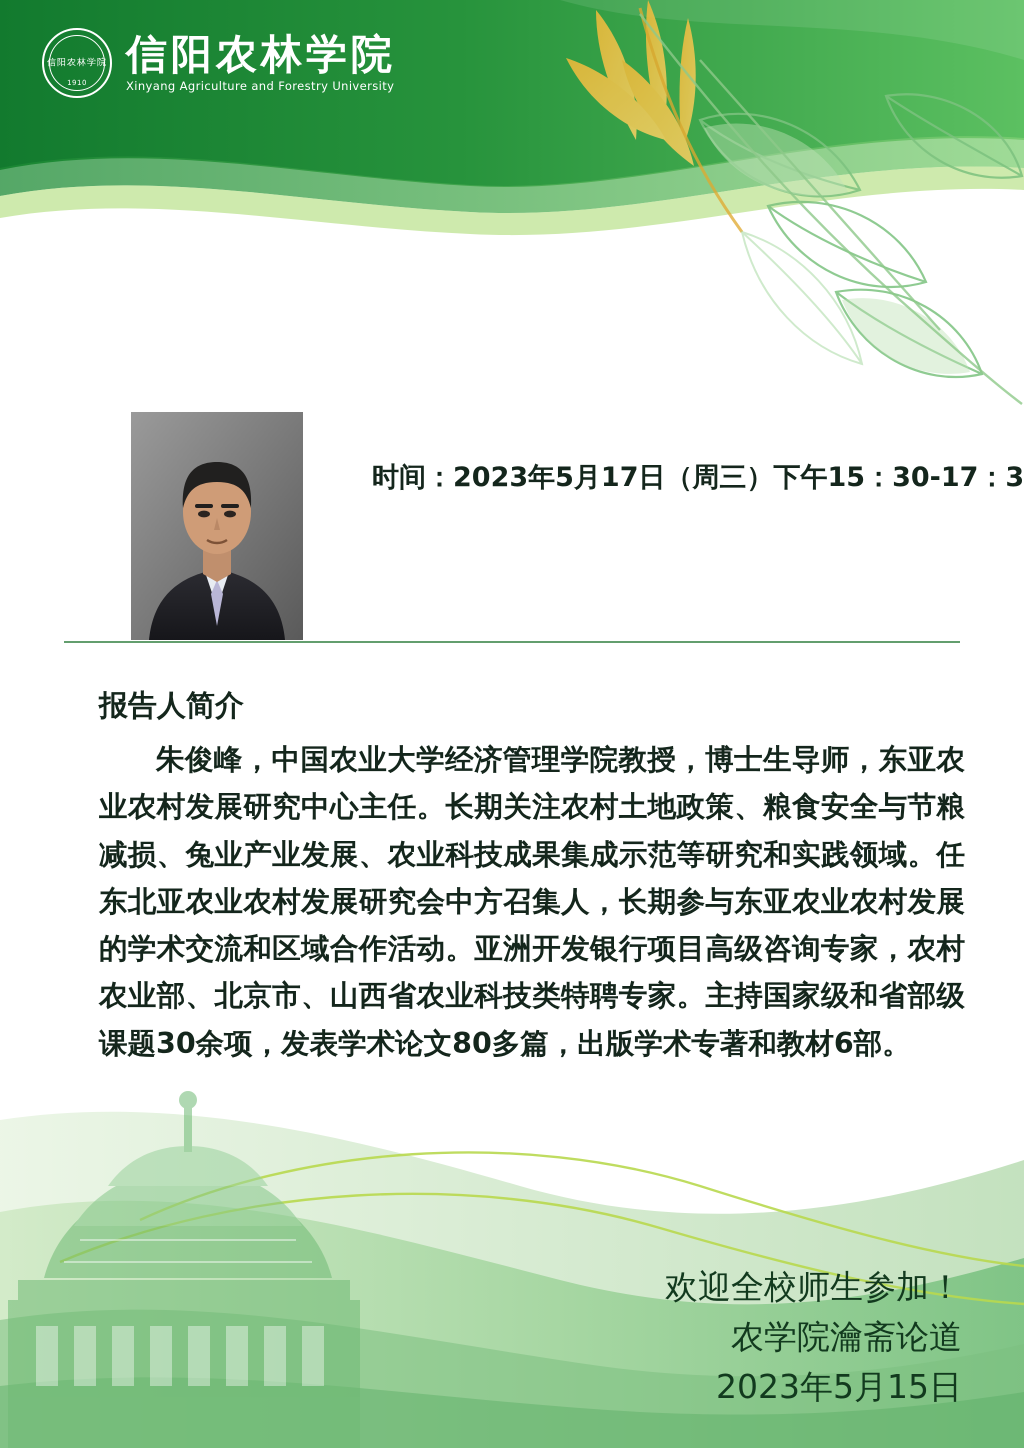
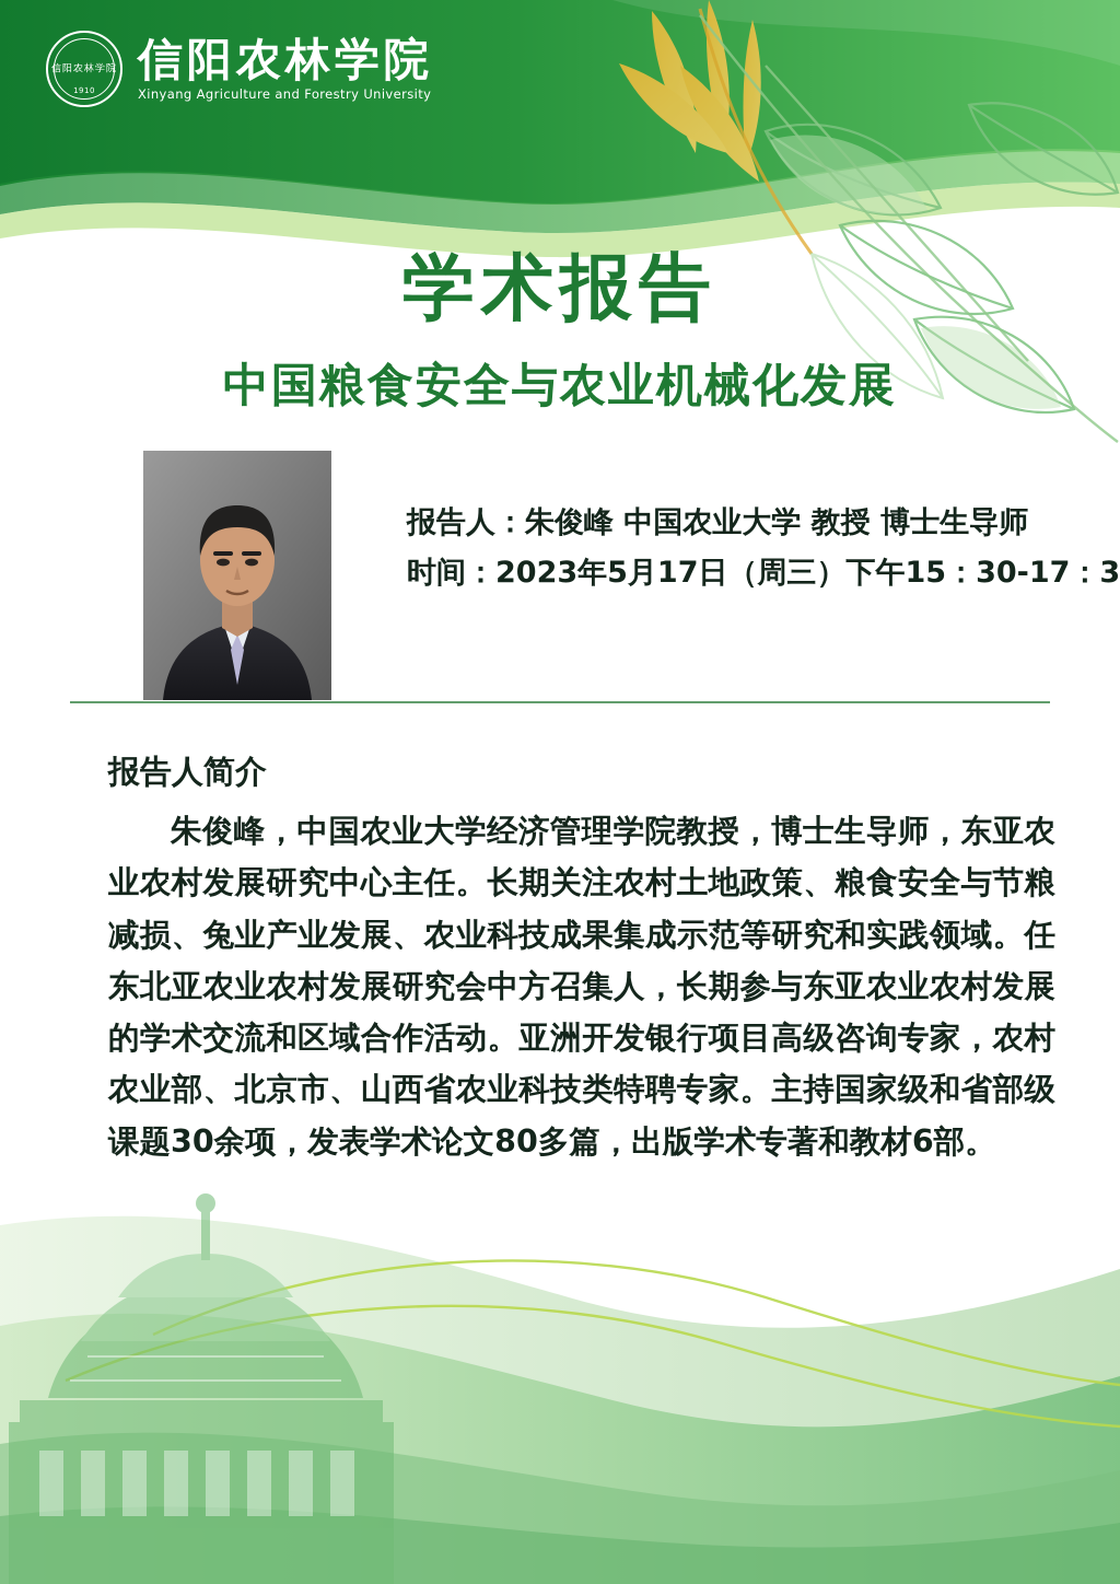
  信阳农林学院
  1910
  信阳农林学院
  Xinyang Agriculture and Forestry University
+ 学术报告
+ 中国粮食安全与农业机械化发展
+ 报告人：朱俊峰 中国农业大学 教授 博士生导师
  时间：2023年5月17日（周三）下午15：30-17：3
  报告人简介
  朱俊峰，中国农业大学经济管理学院教授，博士生导师，东亚农业农村发展研究中心主任。长期关注农村土地政策、粮食安全与节粮减损、兔业产业发展、农业科技成果集成示范等研究和实践领域。任东北亚农业农村发展研究会中方召集人，长期参与东亚农业农村发展的学术交流和区域合作活动。亚洲开发银行项目高级咨询专家，农村农业部、北京市、山西省农业科技类特聘专家。主持国家级和省部级课题30余项，发表学术论文80多篇，出版学术专著和教材6部。
- 欢迎全校师生参加！
- 农学院瀹斋论道
- 2023年5月15日
